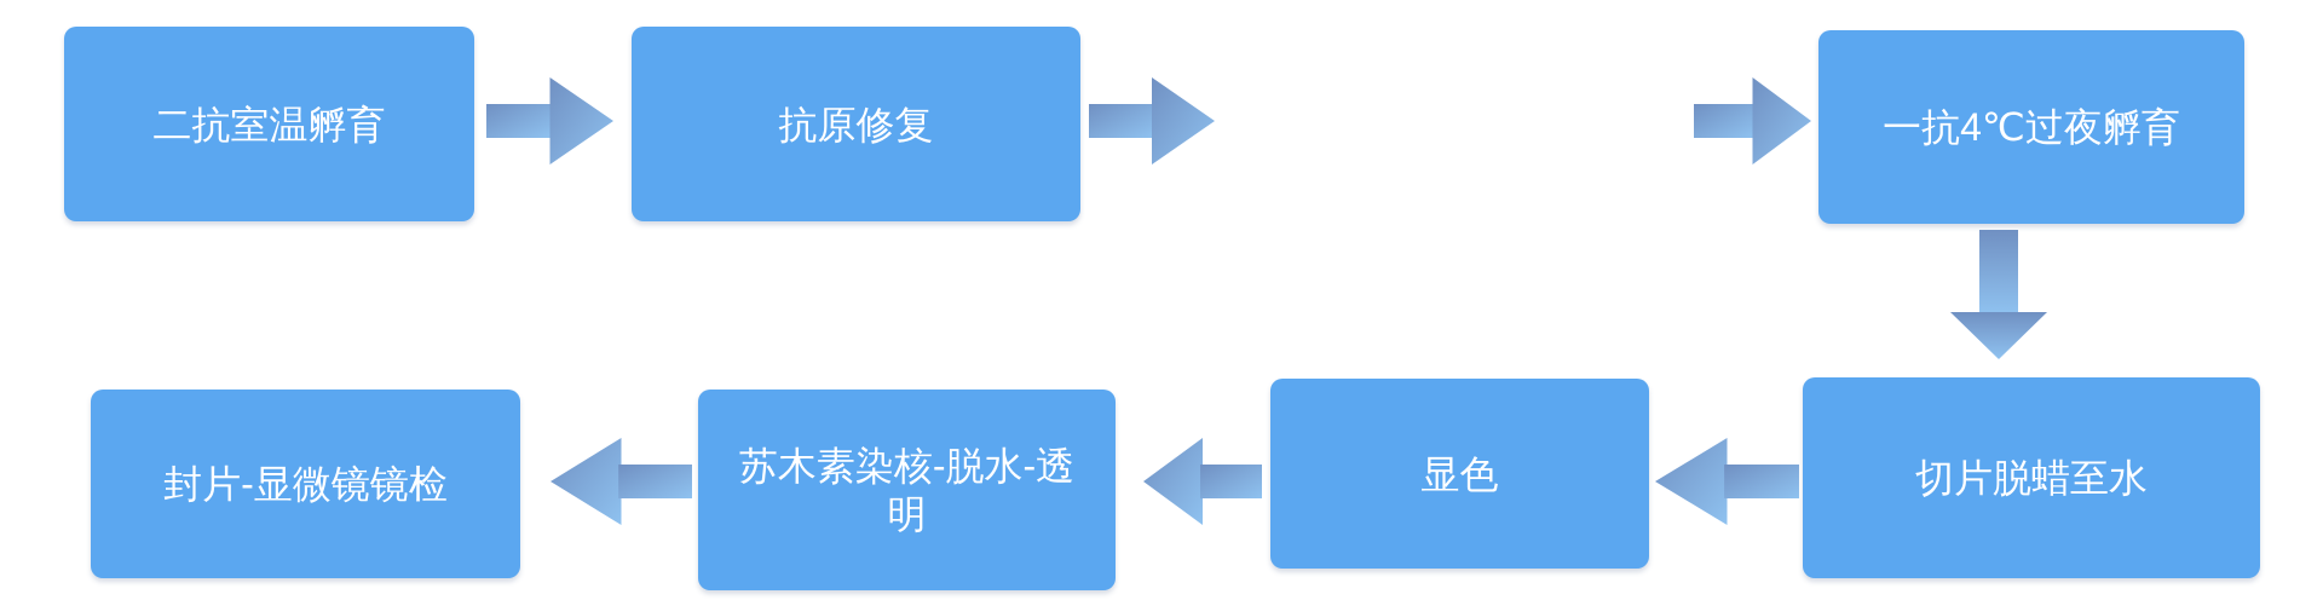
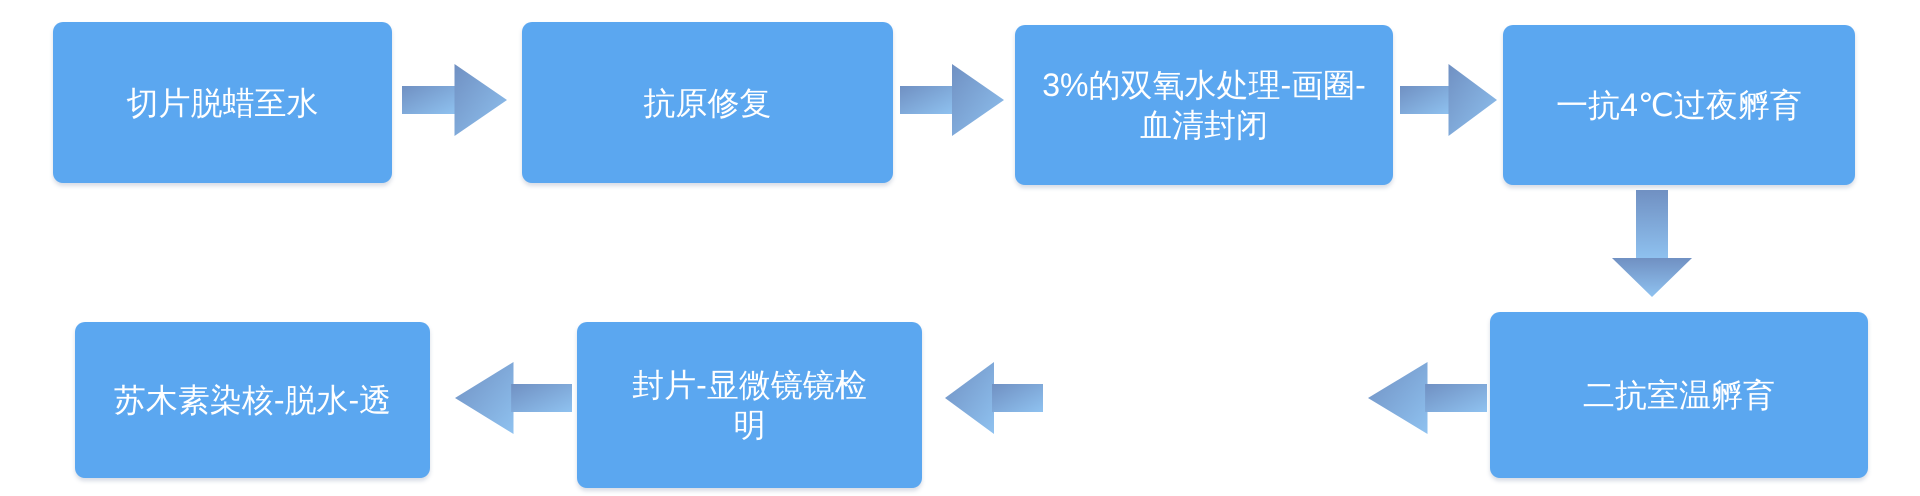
- 二抗室温孵育
+ 切片脱蜡至水
  抗原修复
+ 3%的双氧水处理-画圈-
+ 血清封闭
  一抗4℃过夜孵育
- 切片脱蜡至水
+ 二抗室温孵育
- 显色
- 苏木素染核-脱水-透
+ 封片-显微镜镜检
  明
- 封片-显微镜镜检
+ 苏木素染核-脱水-透
